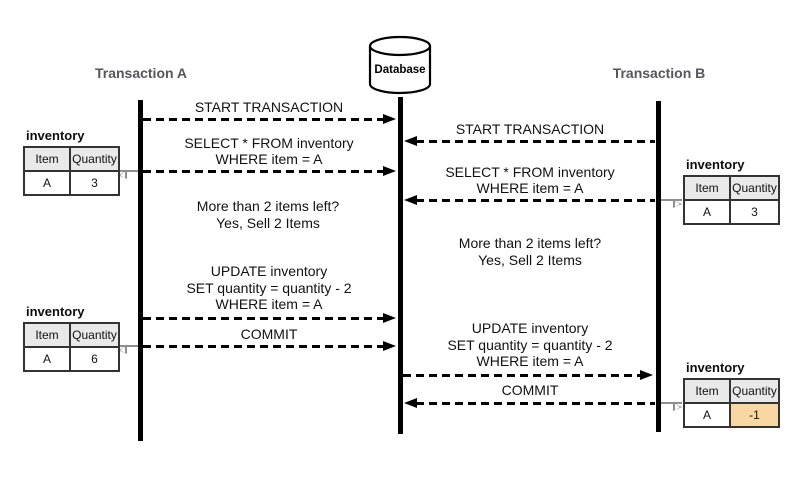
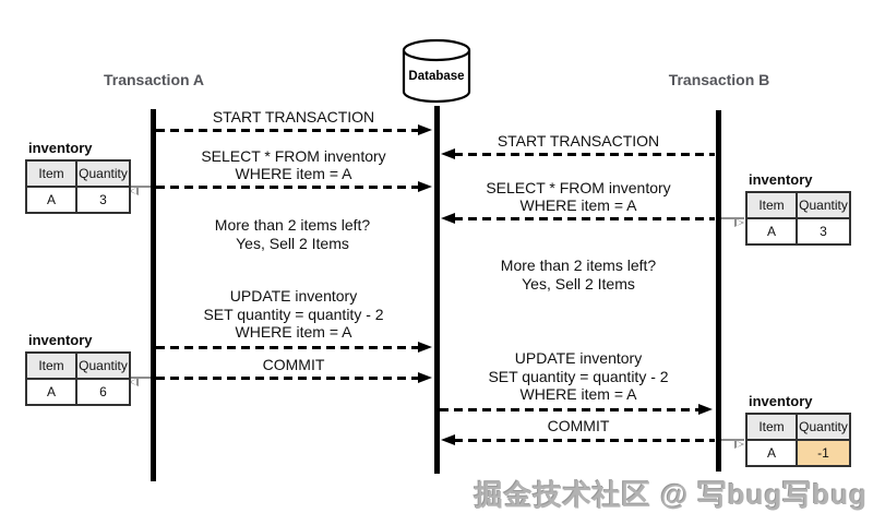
  Transaction A
  Transaction B
  Database
  START TRANSACTION
  SELECT * FROM inventory
  WHERE item = A
  More than 2 items left?
  Yes, Sell 2 Items
  UPDATE inventory
  SET quantity = quantity - 2
  WHERE item = A
  COMMIT
  START TRANSACTION
  SELECT * FROM inventory
  WHERE item = A
  More than 2 items left?
  Yes, Sell 2 Items
  UPDATE inventory
  SET quantity = quantity - 2
  WHERE item = A
  COMMIT
  inventory
  Item
  Quantity
  A
  3
  inventory
  Item
  Quantity
  A
  6
  inventory
  Item
  Quantity
  A
  3
  inventory
  Item
  Quantity
  A
  -1
+ 掘金技术社区 @ 写bug写bug
